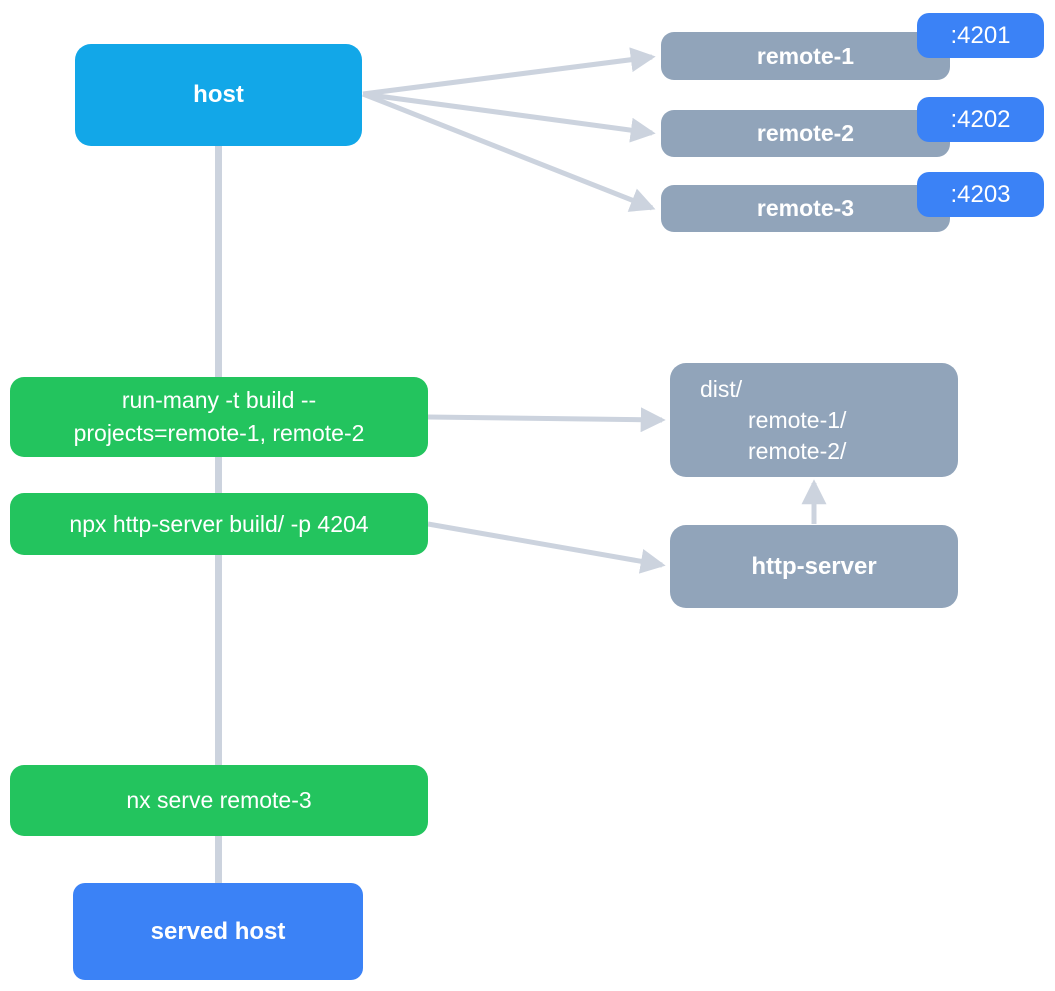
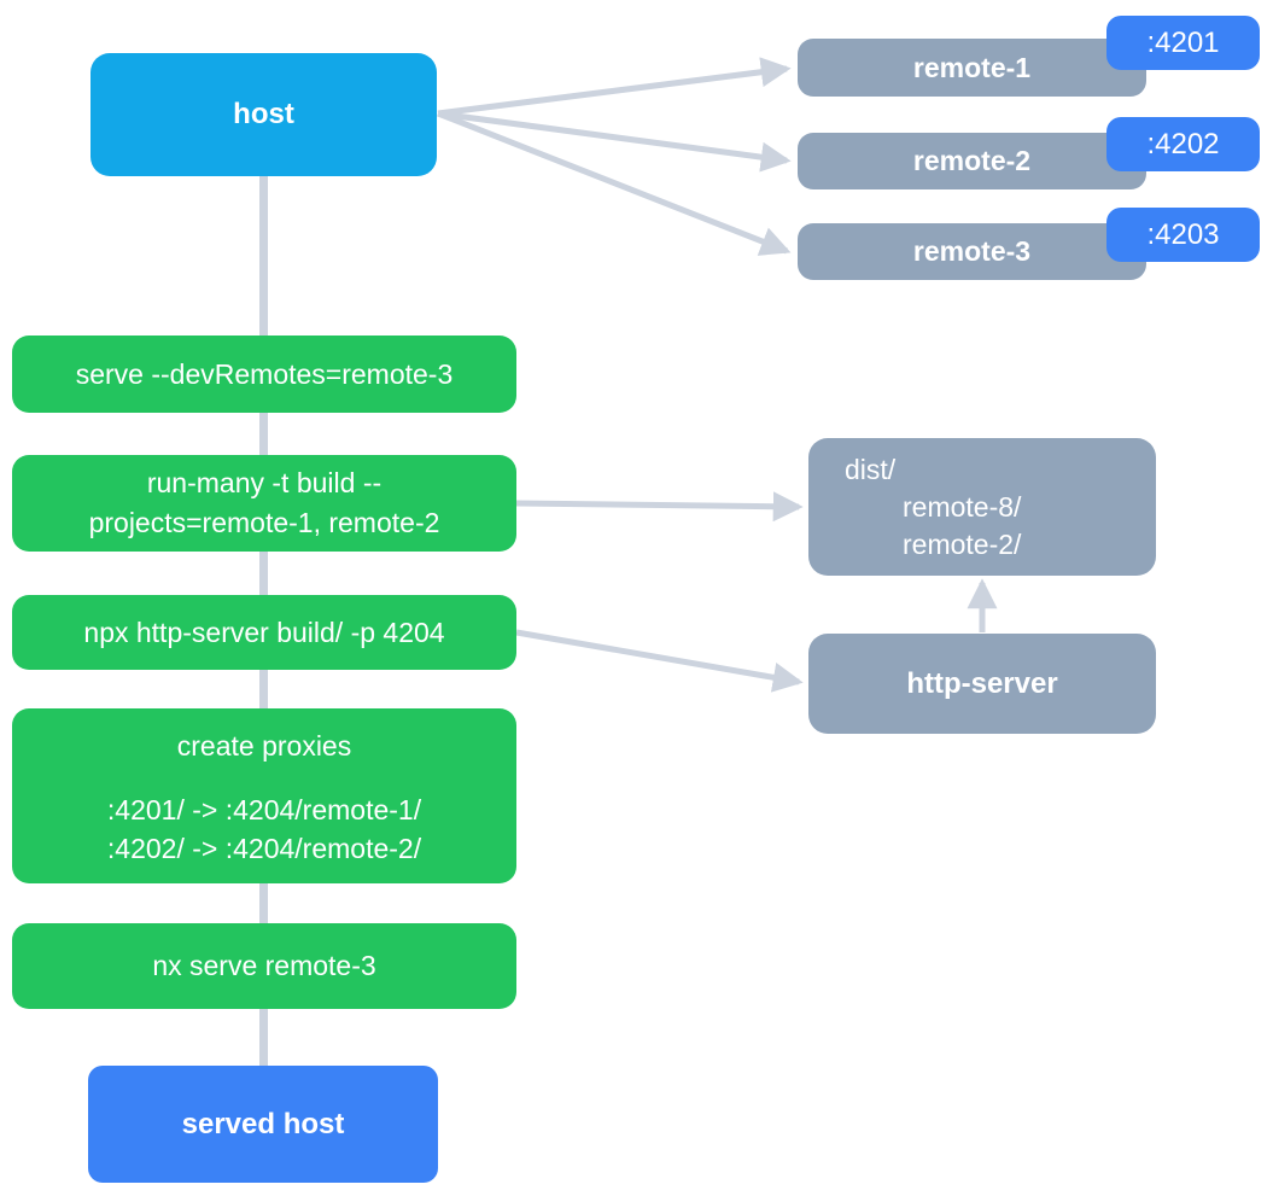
  host
  remote-1
  remote-2
  remote-3
  :4201
  :4202
  :4203
+ serve --devRemotes=remote-3
  run-many -t build --
  projects=remote-1, remote-2
  npx http-server build/ -p 4204
+ create proxies
+ :4201/ -> :4204/remote-1/
+ :4202/ -> :4204/remote-2/
  nx serve remote-3
  dist/
- remote-1/
+ remote-8/
  remote-2/
  http-server
  served host
